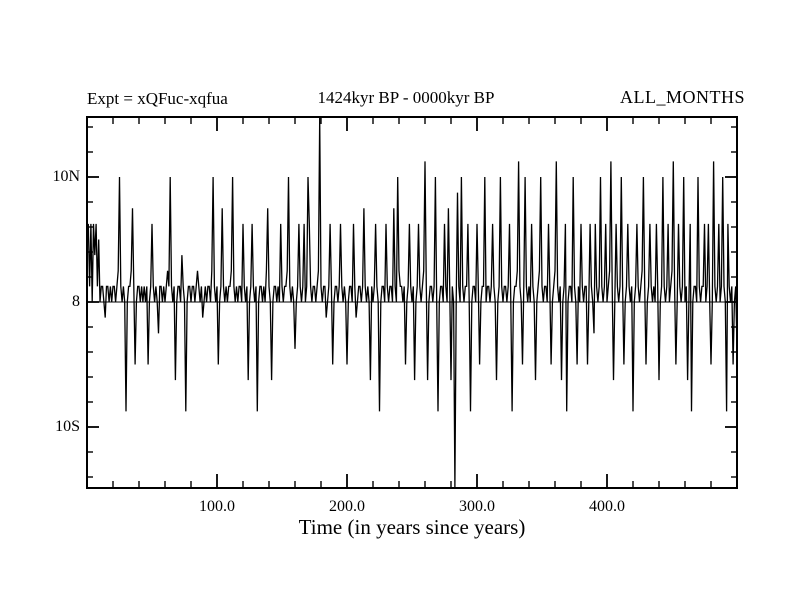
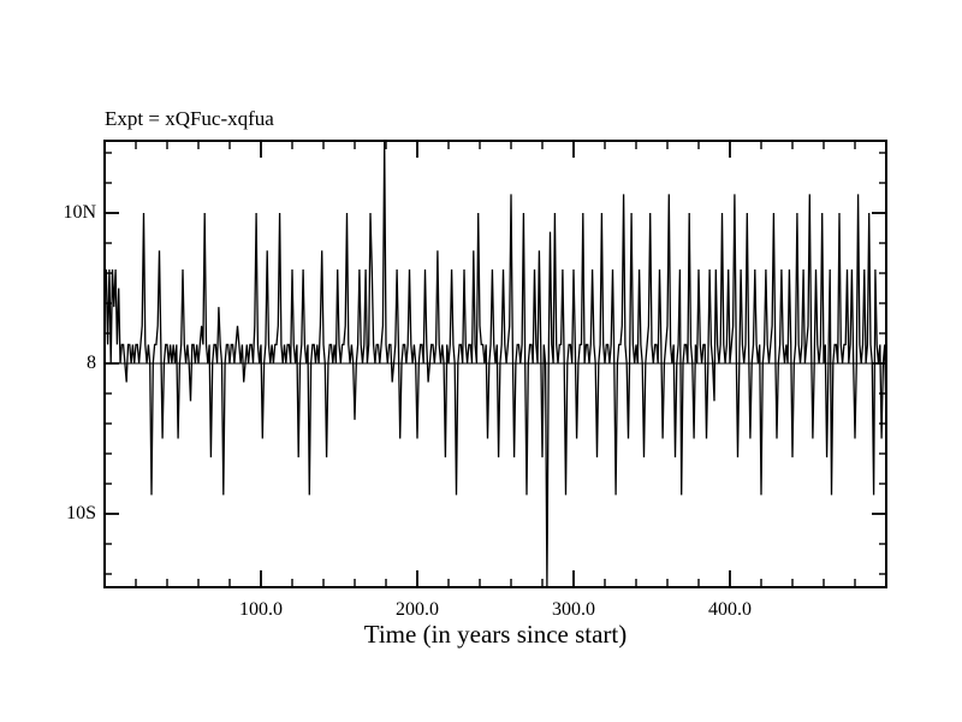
  Expt = xQFuc-xqfua
- 1424kyr BP - 0000kyr BP
- ALL_MONTHS
  10N
  8
  10S
  100.0
  200.0
  300.0
  400.0
- Time (in years since years)
+ Time (in years since start)
